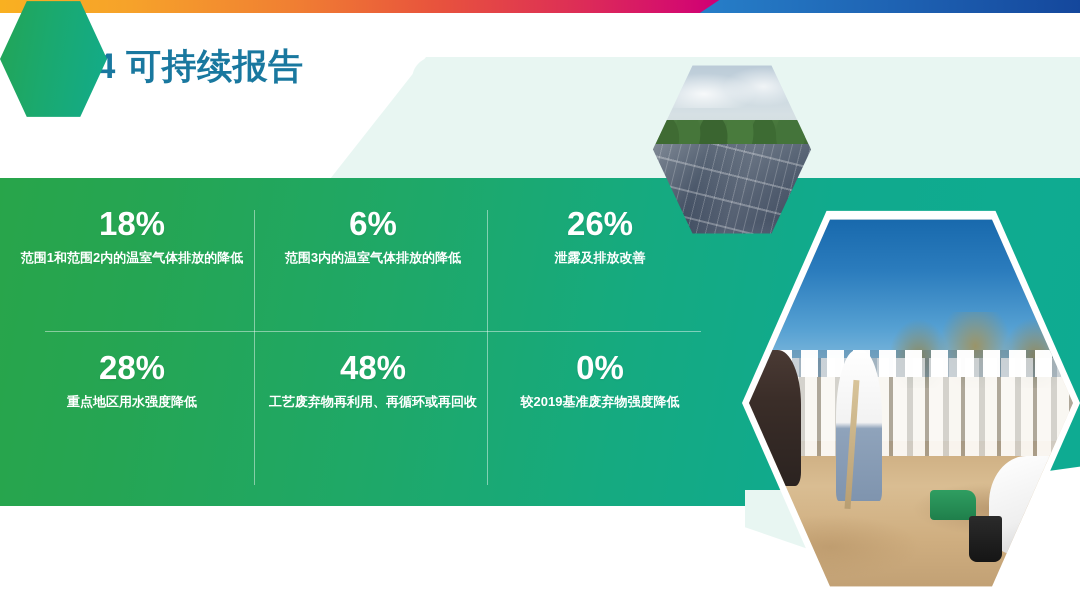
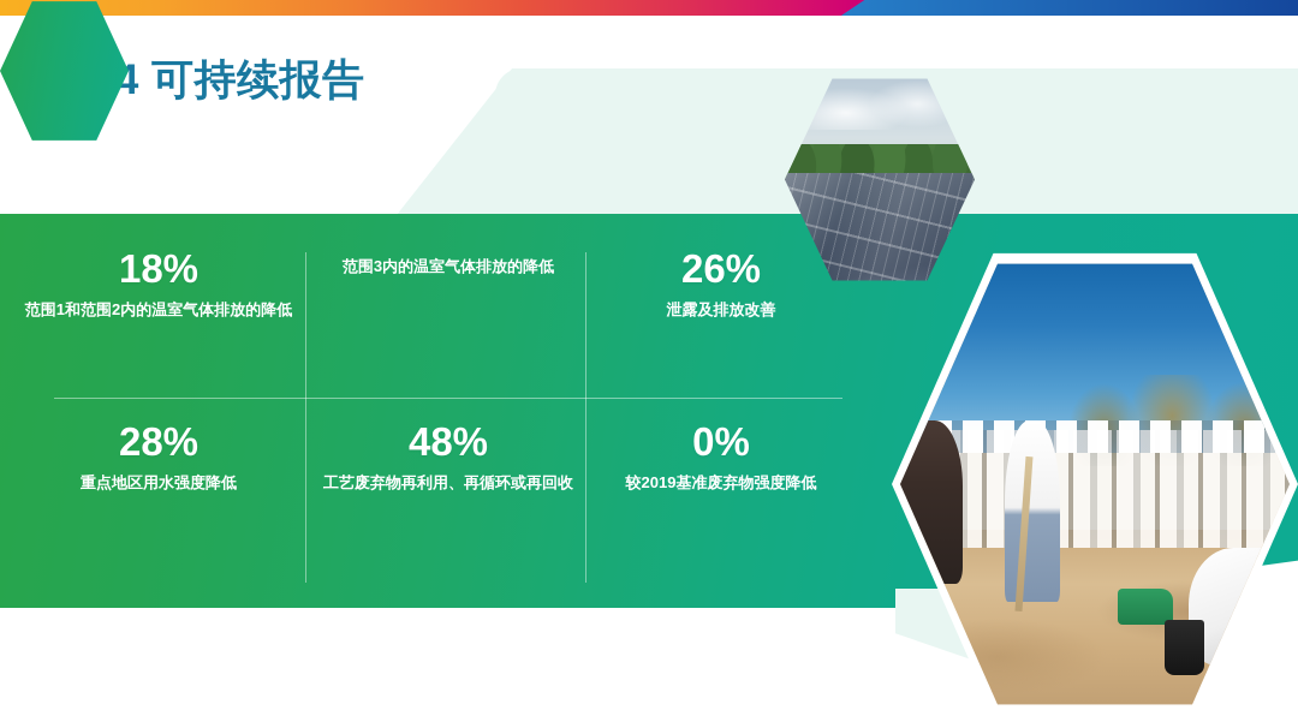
  18%
  范围1和范围2内的温室气体排放的降低
- 6%
  范围3内的温室气体排放的降低
  26%
  泄露及排放改善
  28%
  重点地区用水强度降低
  48%
  工艺废弃物再利用、再循环或再回收
  0%
  较2019基准废弃物强度降低
